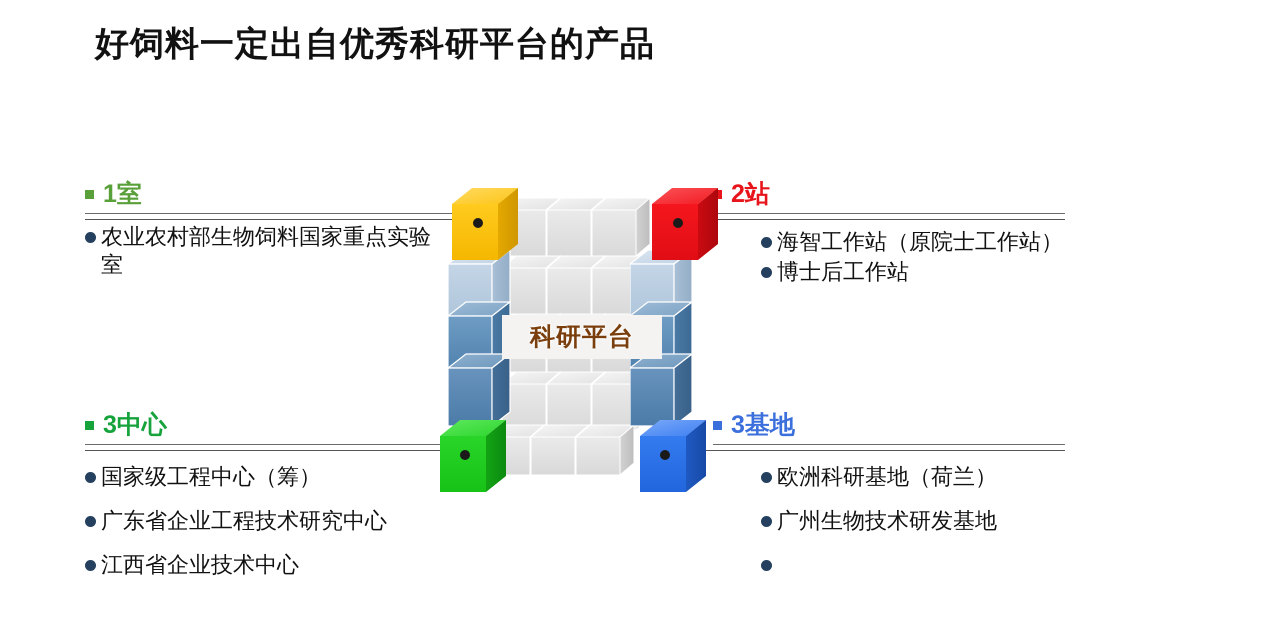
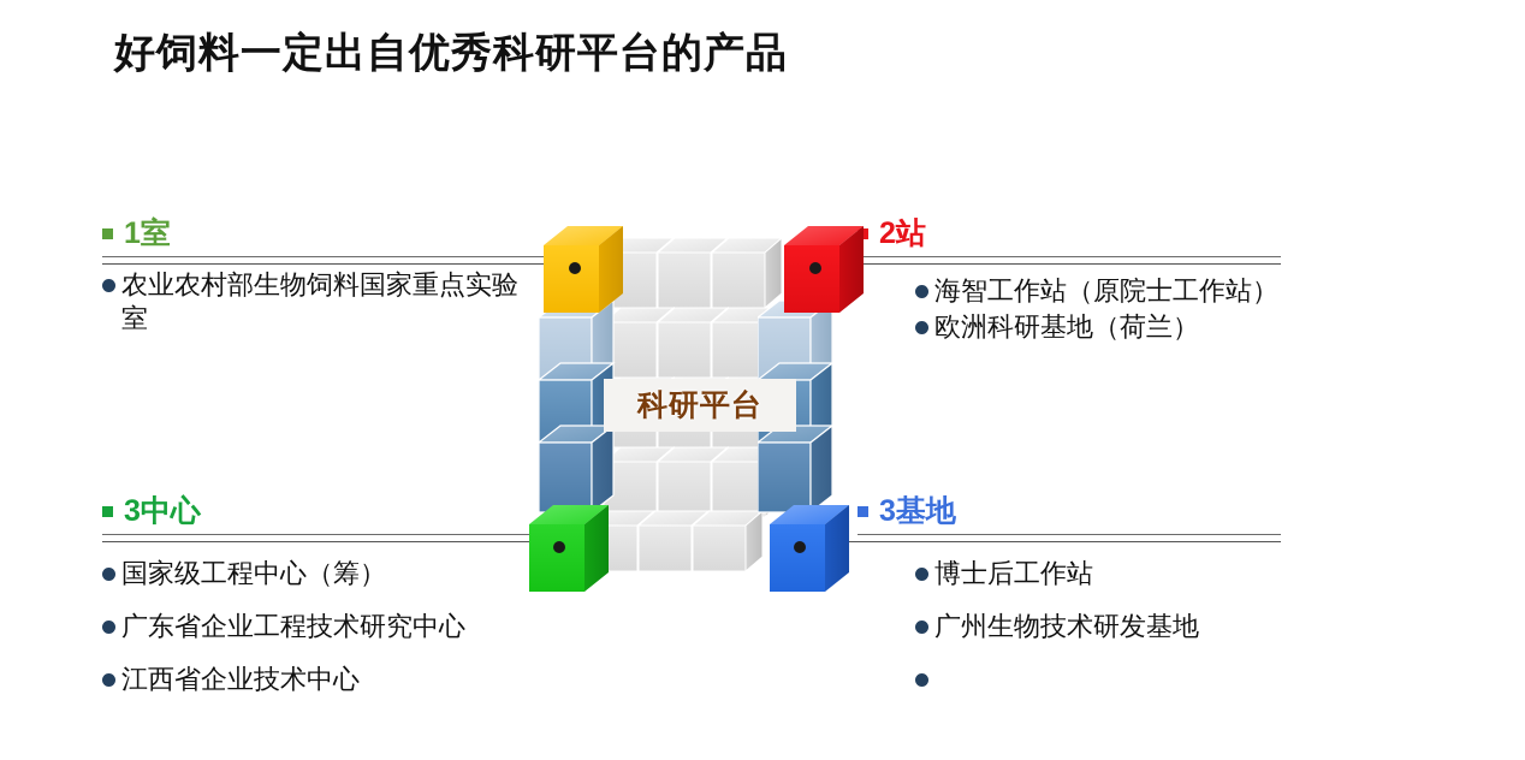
  好饲料一定出自优秀科研平台的产品
  1室
  农业农村部生物饲料国家重点实验室
  2站
  海智工作站（原院士工作站）
- 博士后工作站
+ 欧洲科研基地（荷兰）
  3中心
  国家级工程中心（筹）
  广东省企业工程技术研究中心
  江西省企业技术中心
  3基地
- 欧洲科研基地（荷兰）
+ 博士后工作站
  广州生物技术研发基地
  科研平台
